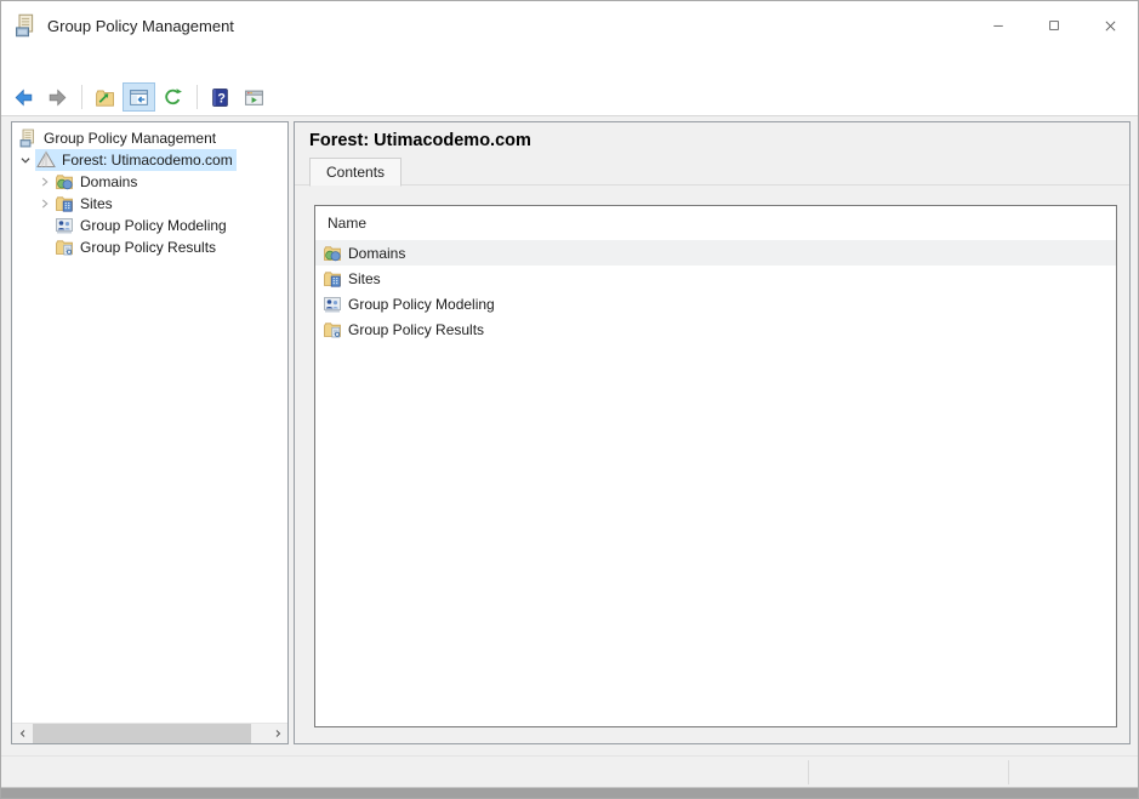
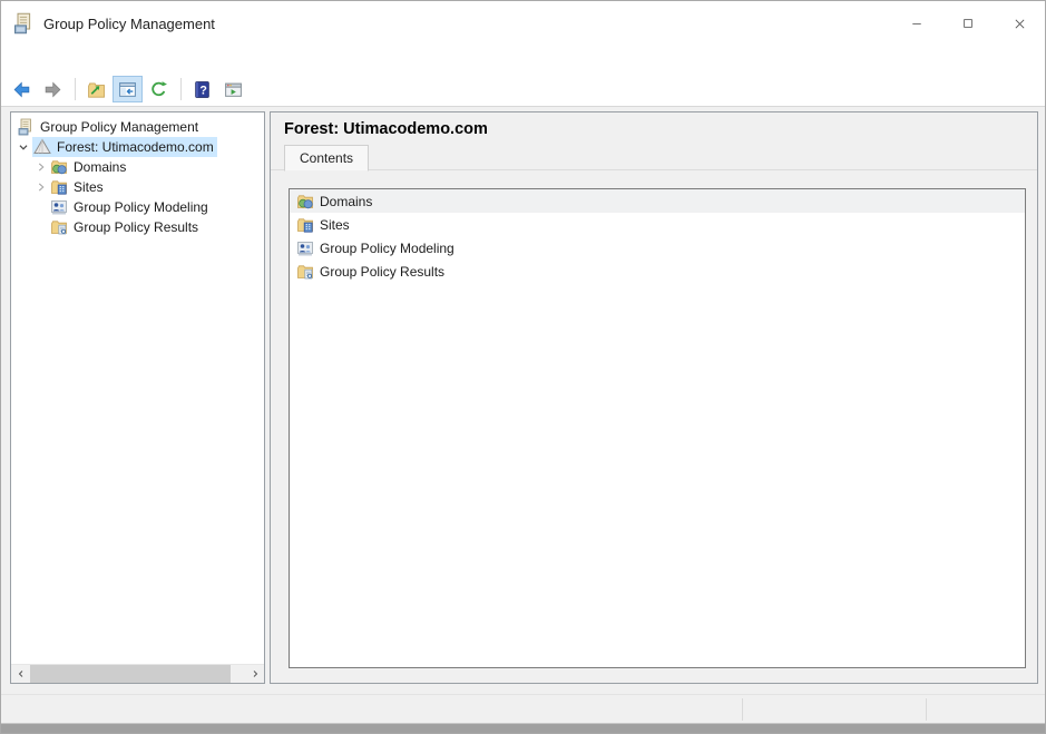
  Group Policy Management
  ?
  Group Policy Management
  Forest: Utimacodemo.com
  Domains
  Sites
  Group Policy Modeling
  Group Policy Results
  Forest: Utimacodemo.com
  Contents
- Name
  Domains
  Sites
  Group Policy Modeling
  Group Policy Results
